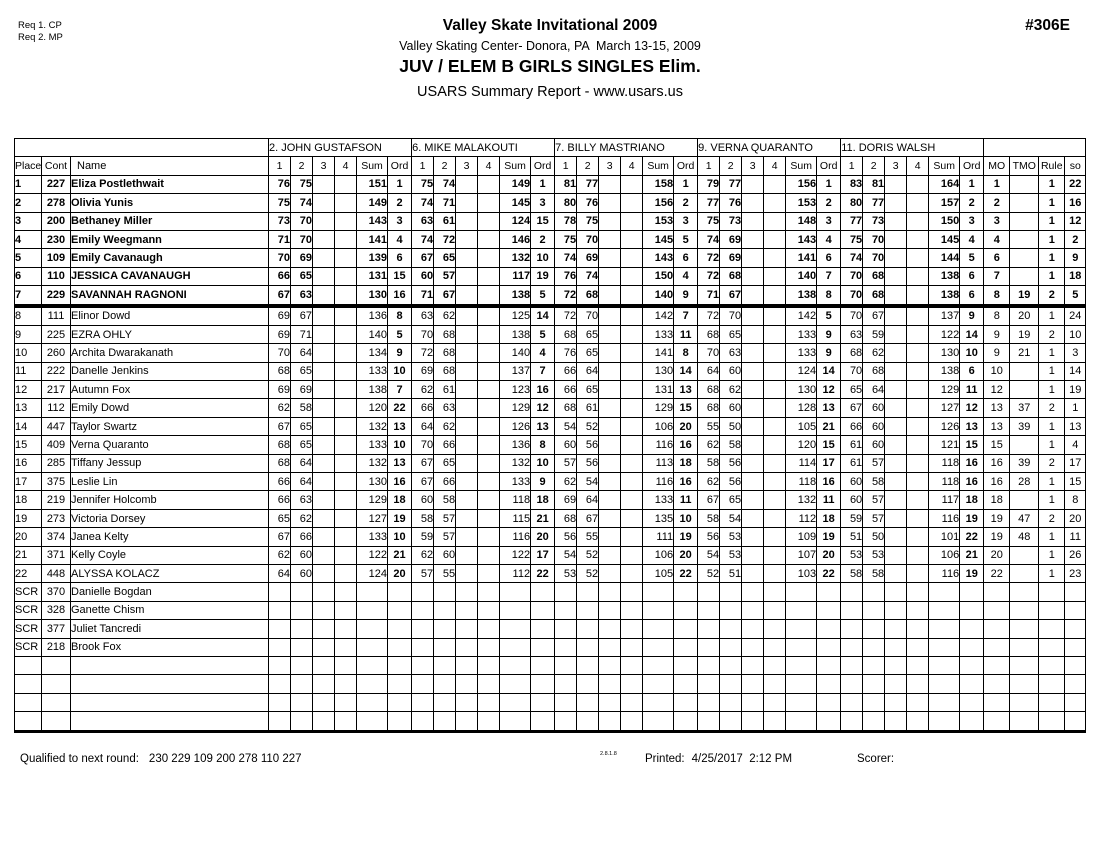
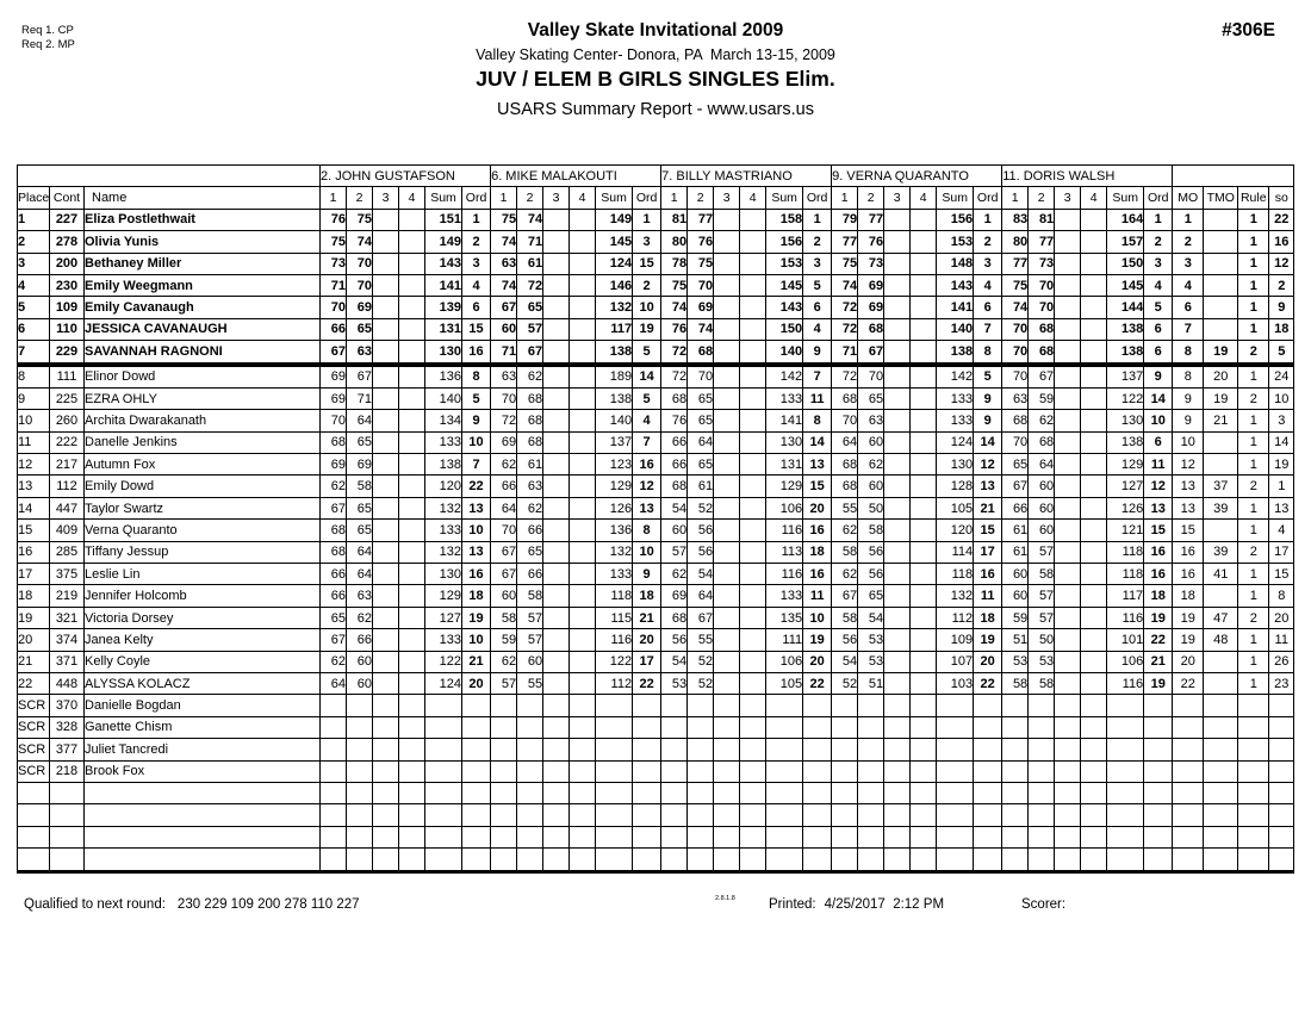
  Req 1. CP
  Req 2. MP
  Valley Skate Invitational 2009
  Valley Skating Center- Donora, PA March 13-15, 2009
  JUV / ELEM B GIRLS SINGLES Elim.
  USARS Summary Report - www.usars.us
  #306E
  	2. JOHN GUSTAFSON	6. MIKE MALAKOUTI	7. BILLY MASTRIANO	9. VERNA QUARANTO	11. DORIS WALSH
  Place	Cont	Name	1	2	3	4	Sum	Ord	1	2	3	4	Sum	Ord	1	2	3	4	Sum	Ord	1	2	3	4	Sum	Ord	1	2	3	4	Sum	Ord	MO	TMO	Rule	so
  1	227	Eliza Postlethwait	76	75			151	1	75	74			149	1	81	77			158	1	79	77			156	1	83	81			164	1	1		1	22
  2	278	Olivia Yunis	75	74			149	2	74	71			145	3	80	76			156	2	77	76			153	2	80	77			157	2	2		1	16
  3	200	Bethaney Miller	73	70			143	3	63	61			124	15	78	75			153	3	75	73			148	3	77	73			150	3	3		1	12
  4	230	Emily Weegmann	71	70			141	4	74	72			146	2	75	70			145	5	74	69			143	4	75	70			145	4	4		1	2
  5	109	Emily Cavanaugh	70	69			139	6	67	65			132	10	74	69			143	6	72	69			141	6	74	70			144	5	6		1	9
  6	110	JESSICA CAVANAUGH	66	65			131	15	60	57			117	19	76	74			150	4	72	68			140	7	70	68			138	6	7		1	18
  7	229	SAVANNAH RAGNONI	67	63			130	16	71	67			138	5	72	68			140	9	71	67			138	8	70	68			138	6	8	19	2	5
- 8	111	Elinor Dowd	69	67			136	8	63	62			125	14	72	70			142	7	72	70			142	5	70	67			137	9	8	20	1	24
+ 8	111	Elinor Dowd	69	67			136	8	63	62			189	14	72	70			142	7	72	70			142	5	70	67			137	9	8	20	1	24
  9	225	EZRA OHLY	69	71			140	5	70	68			138	5	68	65			133	11	68	65			133	9	63	59			122	14	9	19	2	10
  10	260	Archita Dwarakanath	70	64			134	9	72	68			140	4	76	65			141	8	70	63			133	9	68	62			130	10	9	21	1	3
  11	222	Danelle Jenkins	68	65			133	10	69	68			137	7	66	64			130	14	64	60			124	14	70	68			138	6	10		1	14
  12	217	Autumn Fox	69	69			138	7	62	61			123	16	66	65			131	13	68	62			130	12	65	64			129	11	12		1	19
  13	112	Emily Dowd	62	58			120	22	66	63			129	12	68	61			129	15	68	60			128	13	67	60			127	12	13	37	2	1
  14	447	Taylor Swartz	67	65			132	13	64	62			126	13	54	52			106	20	55	50			105	21	66	60			126	13	13	39	1	13
  15	409	Verna Quaranto	68	65			133	10	70	66			136	8	60	56			116	16	62	58			120	15	61	60			121	15	15		1	4
  16	285	Tiffany Jessup	68	64			132	13	67	65			132	10	57	56			113	18	58	56			114	17	61	57			118	16	16	39	2	17
- 17	375	Leslie Lin	66	64			130	16	67	66			133	9	62	54			116	16	62	56			118	16	60	58			118	16	16	28	1	15
+ 17	375	Leslie Lin	66	64			130	16	67	66			133	9	62	54			116	16	62	56			118	16	60	58			118	16	16	41	1	15
  18	219	Jennifer Holcomb	66	63			129	18	60	58			118	18	69	64			133	11	67	65			132	11	60	57			117	18	18		1	8
- 19	273	Victoria Dorsey	65	62			127	19	58	57			115	21	68	67			135	10	58	54			112	18	59	57			116	19	19	47	2	20
+ 19	321	Victoria Dorsey	65	62			127	19	58	57			115	21	68	67			135	10	58	54			112	18	59	57			116	19	19	47	2	20
  20	374	Janea Kelty	67	66			133	10	59	57			116	20	56	55			111	19	56	53			109	19	51	50			101	22	19	48	1	11
  21	371	Kelly Coyle	62	60			122	21	62	60			122	17	54	52			106	20	54	53			107	20	53	53			106	21	20		1	26
  22	448	ALYSSA KOLACZ	64	60			124	20	57	55			112	22	53	52			105	22	52	51			103	22	58	58			116	19	22		1	23
  SCR	370	Danielle Bogdan
  SCR	328	Ganette Chism
  SCR	377	Juliet Tancredi
  SCR	218	Brook Fox
  Qualified to next round: 230 229 109 200 278 110 227
  Printed: 4/25/2017 2:12 PM
  Scorer:
